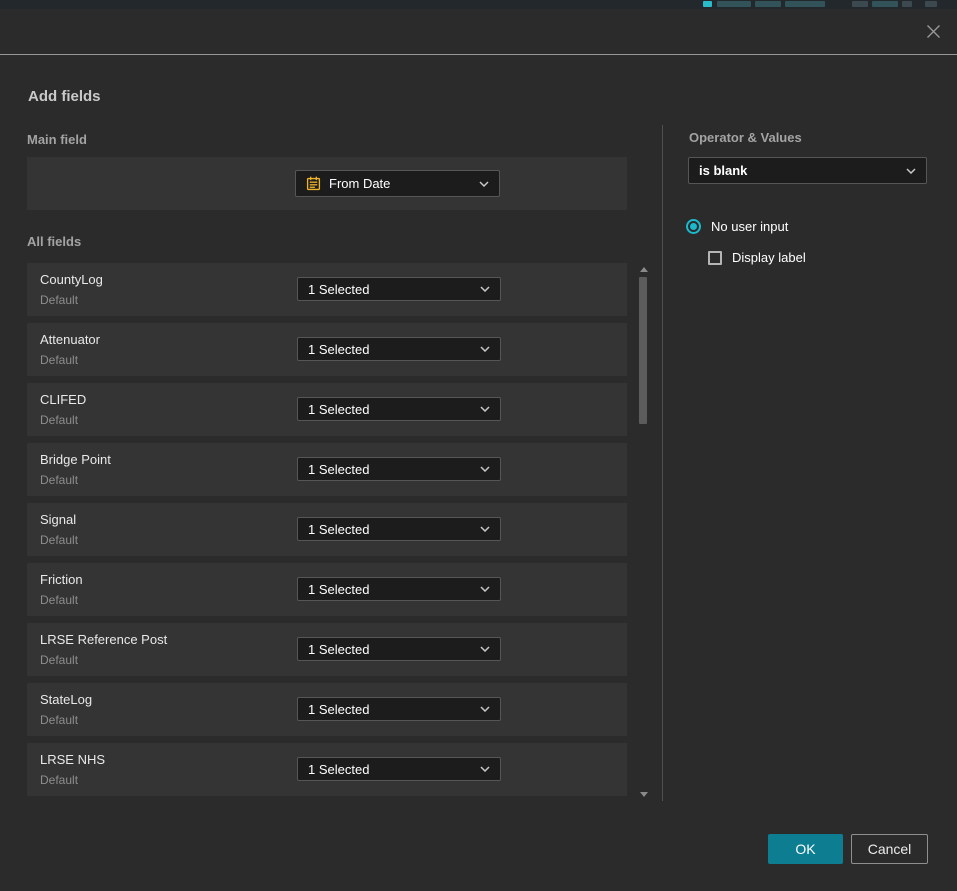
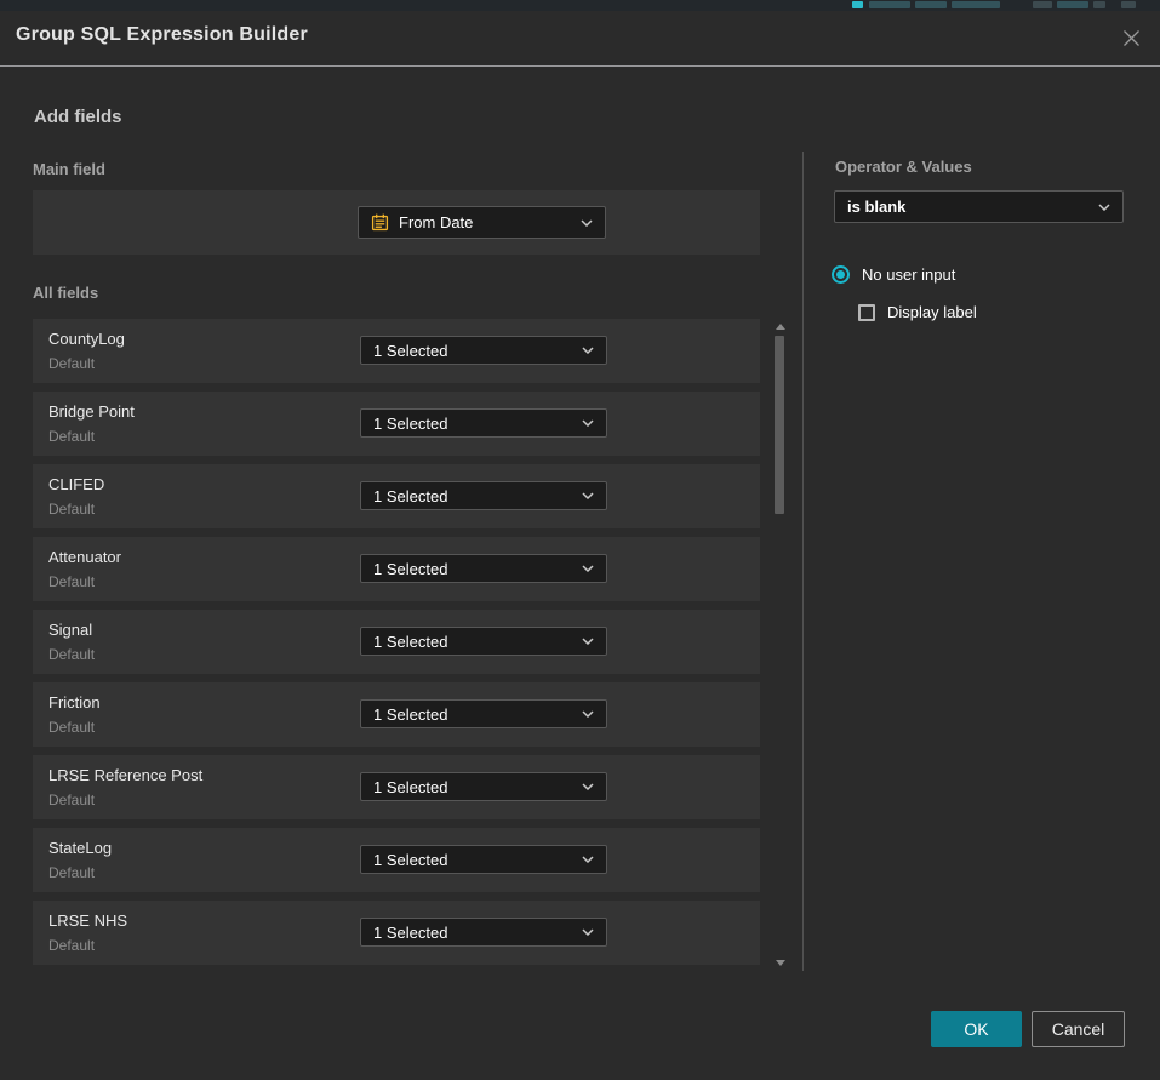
+ Group SQL Expression Builder
  Add fields
  Main field
  From Date
  All fields
  CountyLog
  Default
  1 Selected
- Attenuator
+ Bridge Point
  Default
  1 Selected
  CLIFED
  Default
  1 Selected
- Bridge Point
+ Attenuator
  Default
  1 Selected
  Signal
  Default
  1 Selected
  Friction
  Default
  1 Selected
  LRSE Reference Post
  Default
  1 Selected
  StateLog
  Default
  1 Selected
  LRSE NHS
  Default
  1 Selected
  Operator & Values
  is blank
  No user input
  Display label
  OK
  Cancel
